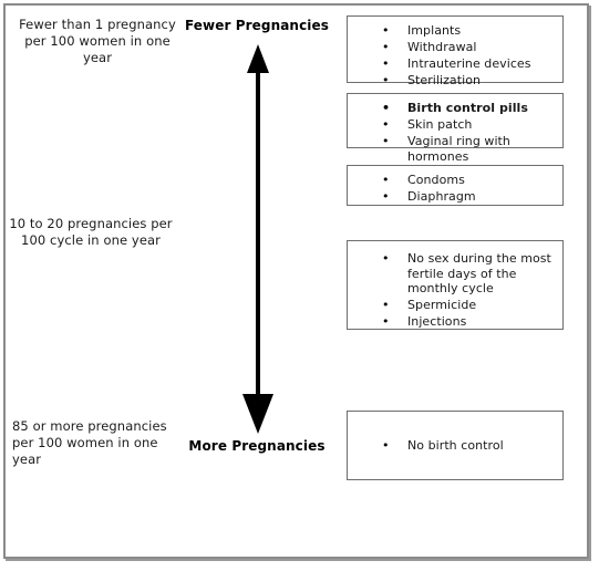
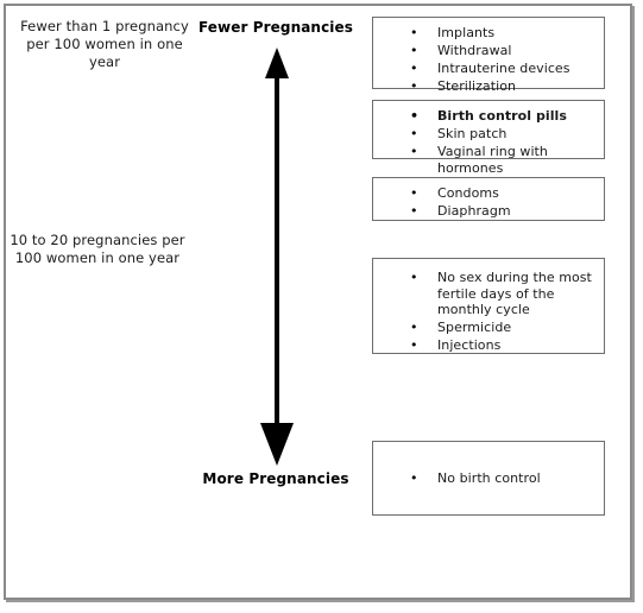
  Fewer than 1 pregnancy per 100 women in one year
- 10 to 20 pregnancies per 100 cycle in one year
+ 10 to 20 pregnancies per 100 women in one year
- 85 or more pregnancies per 100 women in one year
  Fewer Pregnancies
  More Pregnancies
  •
  Implants
  •
  Withdrawal
  •
  Intrauterine devices
  •
  Sterilization
  •
  Birth control pills
  •
  Skin patch
  •
  Vaginal ring with hormones
  •
  Condoms
  •
  Diaphragm
  •
  No sex during the most fertile days of the monthly cycle
  •
  Spermicide
  •
  Injections
  •
  No birth control
